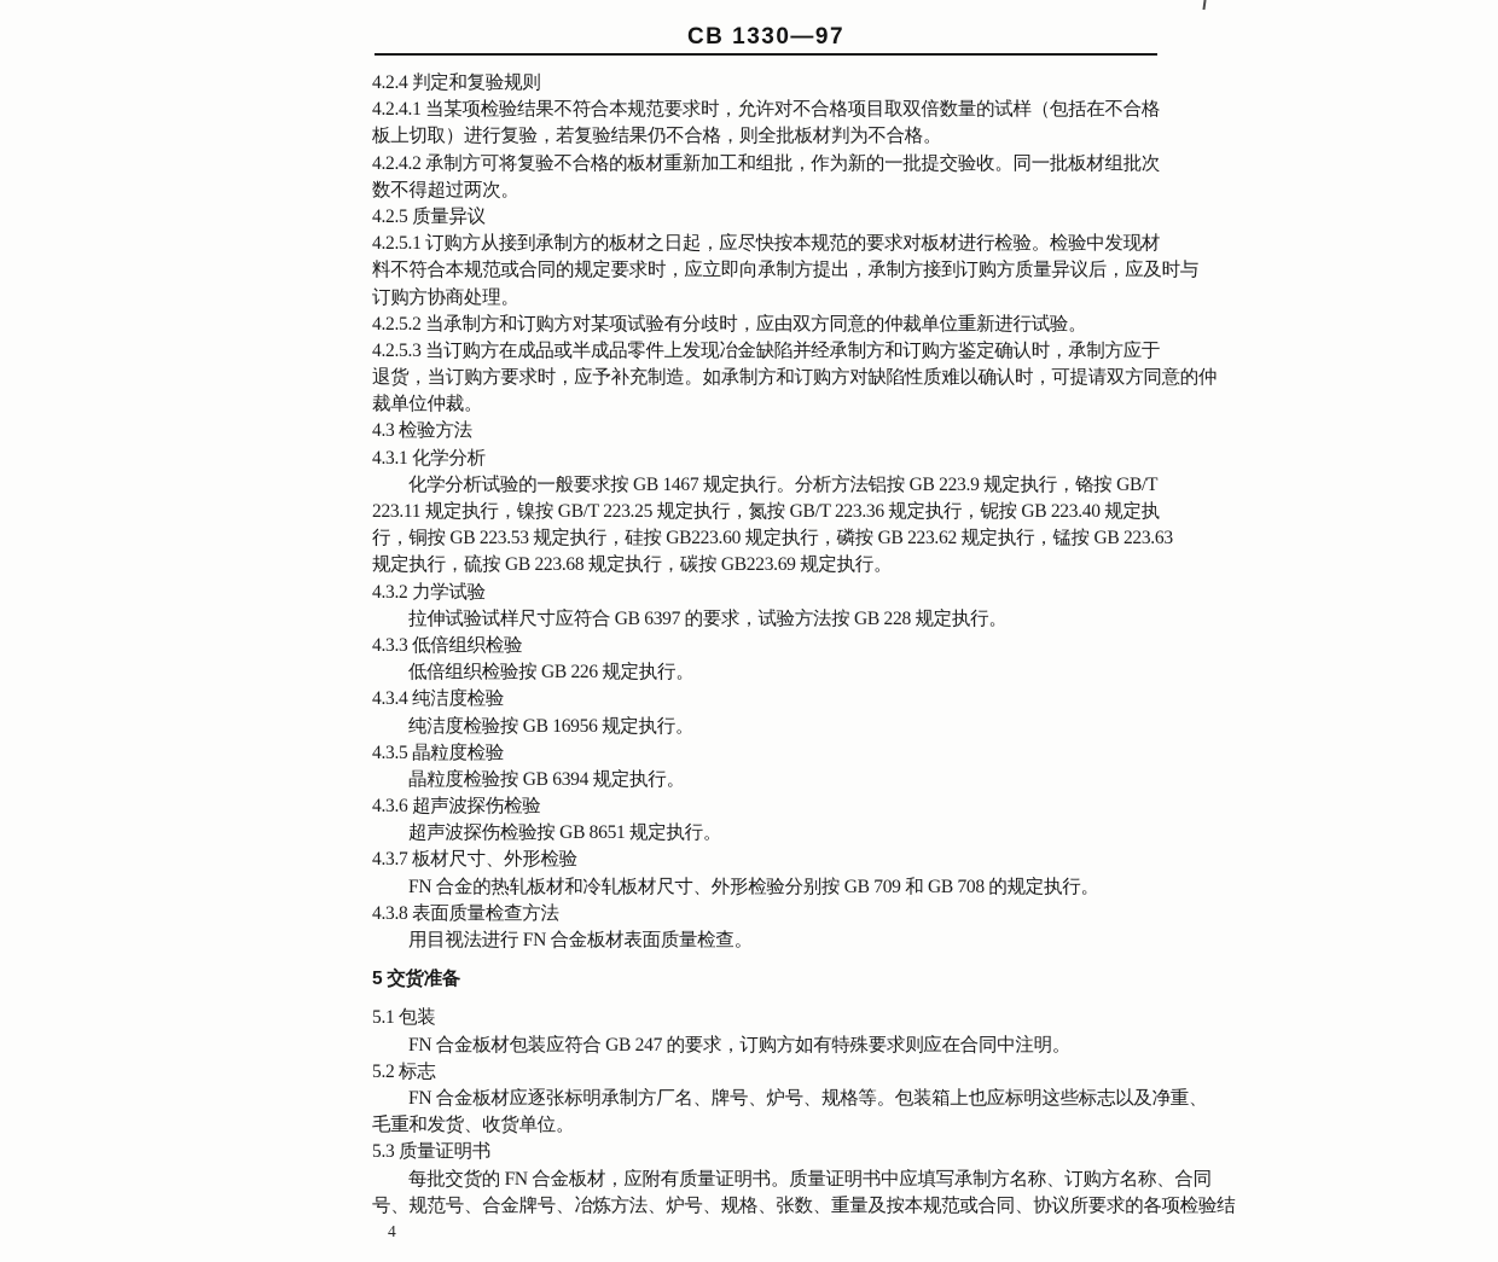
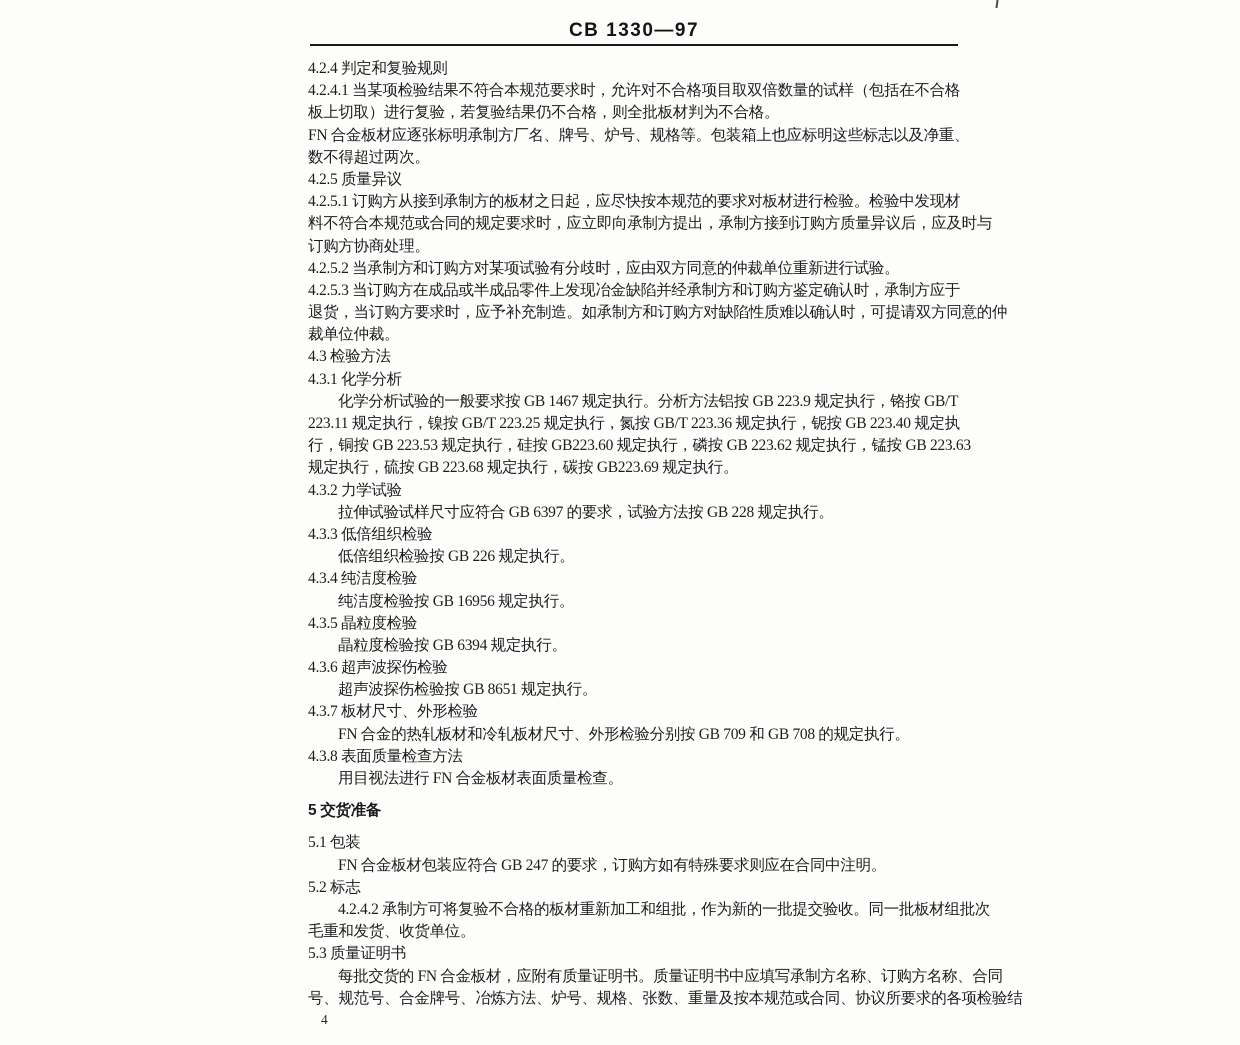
  CB 1330—97
  4.2.4 判定和复验规则
  4.2.4.1 当某项检验结果不符合本规范要求时，允许对不合格项目取双倍数量的试样（包括在不合格
  板上切取）进行复验，若复验结果仍不合格，则全批板材判为不合格。
- 4.2.4.2 承制方可将复验不合格的板材重新加工和组批，作为新的一批提交验收。同一批板材组批次
+ FN 合金板材应逐张标明承制方厂名、牌号、炉号、规格等。包装箱上也应标明这些标志以及净重、
  数不得超过两次。
  4.2.5 质量异议
  4.2.5.1 订购方从接到承制方的板材之日起，应尽快按本规范的要求对板材进行检验。检验中发现材
  料不符合本规范或合同的规定要求时，应立即向承制方提出，承制方接到订购方质量异议后，应及时与
  订购方协商处理。
  4.2.5.2 当承制方和订购方对某项试验有分歧时，应由双方同意的仲裁单位重新进行试验。
  4.2.5.3 当订购方在成品或半成品零件上发现冶金缺陷并经承制方和订购方鉴定确认时，承制方应于
  退货，当订购方要求时，应予补充制造。如承制方和订购方对缺陷性质难以确认时，可提请双方同意的仲
  裁单位仲裁。
  4.3 检验方法
  4.3.1 化学分析
  化学分析试验的一般要求按 GB 1467 规定执行。分析方法铝按 GB 223.9 规定执行，铬按 GB/T
  223.11 规定执行，镍按 GB/T 223.25 规定执行，氮按 GB/T 223.36 规定执行，铌按 GB 223.40 规定执
  行，铜按 GB 223.53 规定执行，硅按 GB223.60 规定执行，磷按 GB 223.62 规定执行，锰按 GB 223.63
  规定执行，硫按 GB 223.68 规定执行，碳按 GB223.69 规定执行。
  4.3.2 力学试验
  拉伸试验试样尺寸应符合 GB 6397 的要求，试验方法按 GB 228 规定执行。
  4.3.3 低倍组织检验
  低倍组织检验按 GB 226 规定执行。
  4.3.4 纯洁度检验
  纯洁度检验按 GB 16956 规定执行。
  4.3.5 晶粒度检验
  晶粒度检验按 GB 6394 规定执行。
  4.3.6 超声波探伤检验
  超声波探伤检验按 GB 8651 规定执行。
  4.3.7 板材尺寸、外形检验
  FN 合金的热轧板材和冷轧板材尺寸、外形检验分别按 GB 709 和 GB 708 的规定执行。
  4.3.8 表面质量检查方法
  用目视法进行 FN 合金板材表面质量检查。
  5 交货准备
  5.1 包装
  FN 合金板材包装应符合 GB 247 的要求，订购方如有特殊要求则应在合同中注明。
  5.2 标志
- FN 合金板材应逐张标明承制方厂名、牌号、炉号、规格等。包装箱上也应标明这些标志以及净重、
+ 4.2.4.2 承制方可将复验不合格的板材重新加工和组批，作为新的一批提交验收。同一批板材组批次
  毛重和发货、收货单位。
  5.3 质量证明书
  每批交货的 FN 合金板材，应附有质量证明书。质量证明书中应填写承制方名称、订购方名称、合同
  号、规范号、合金牌号、冶炼方法、炉号、规格、张数、重量及按本规范或合同、协议所要求的各项检验结
  4
